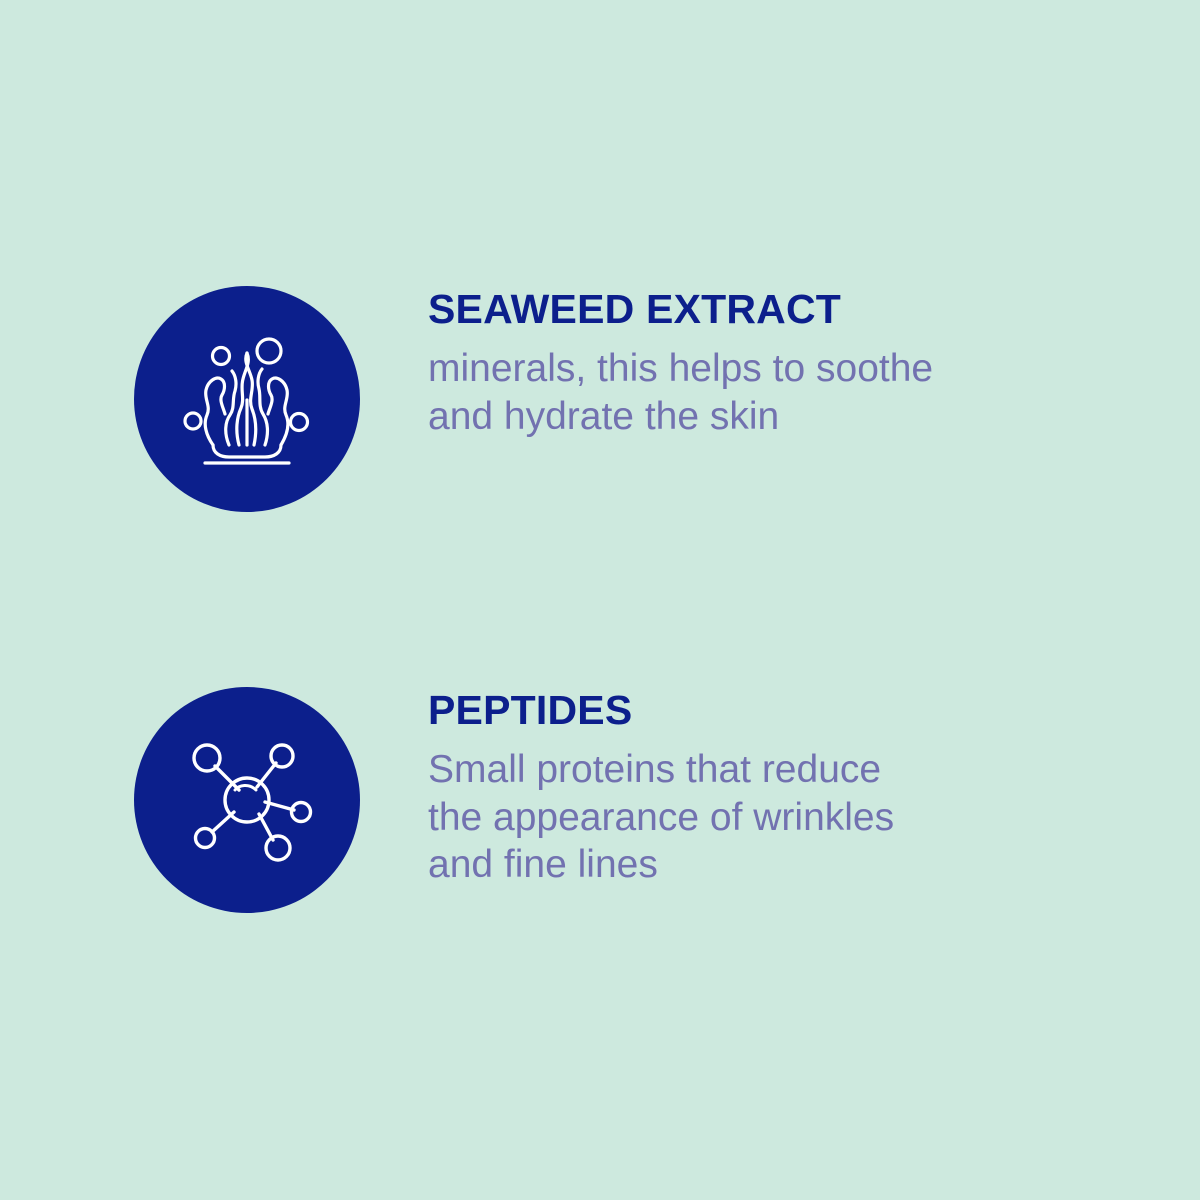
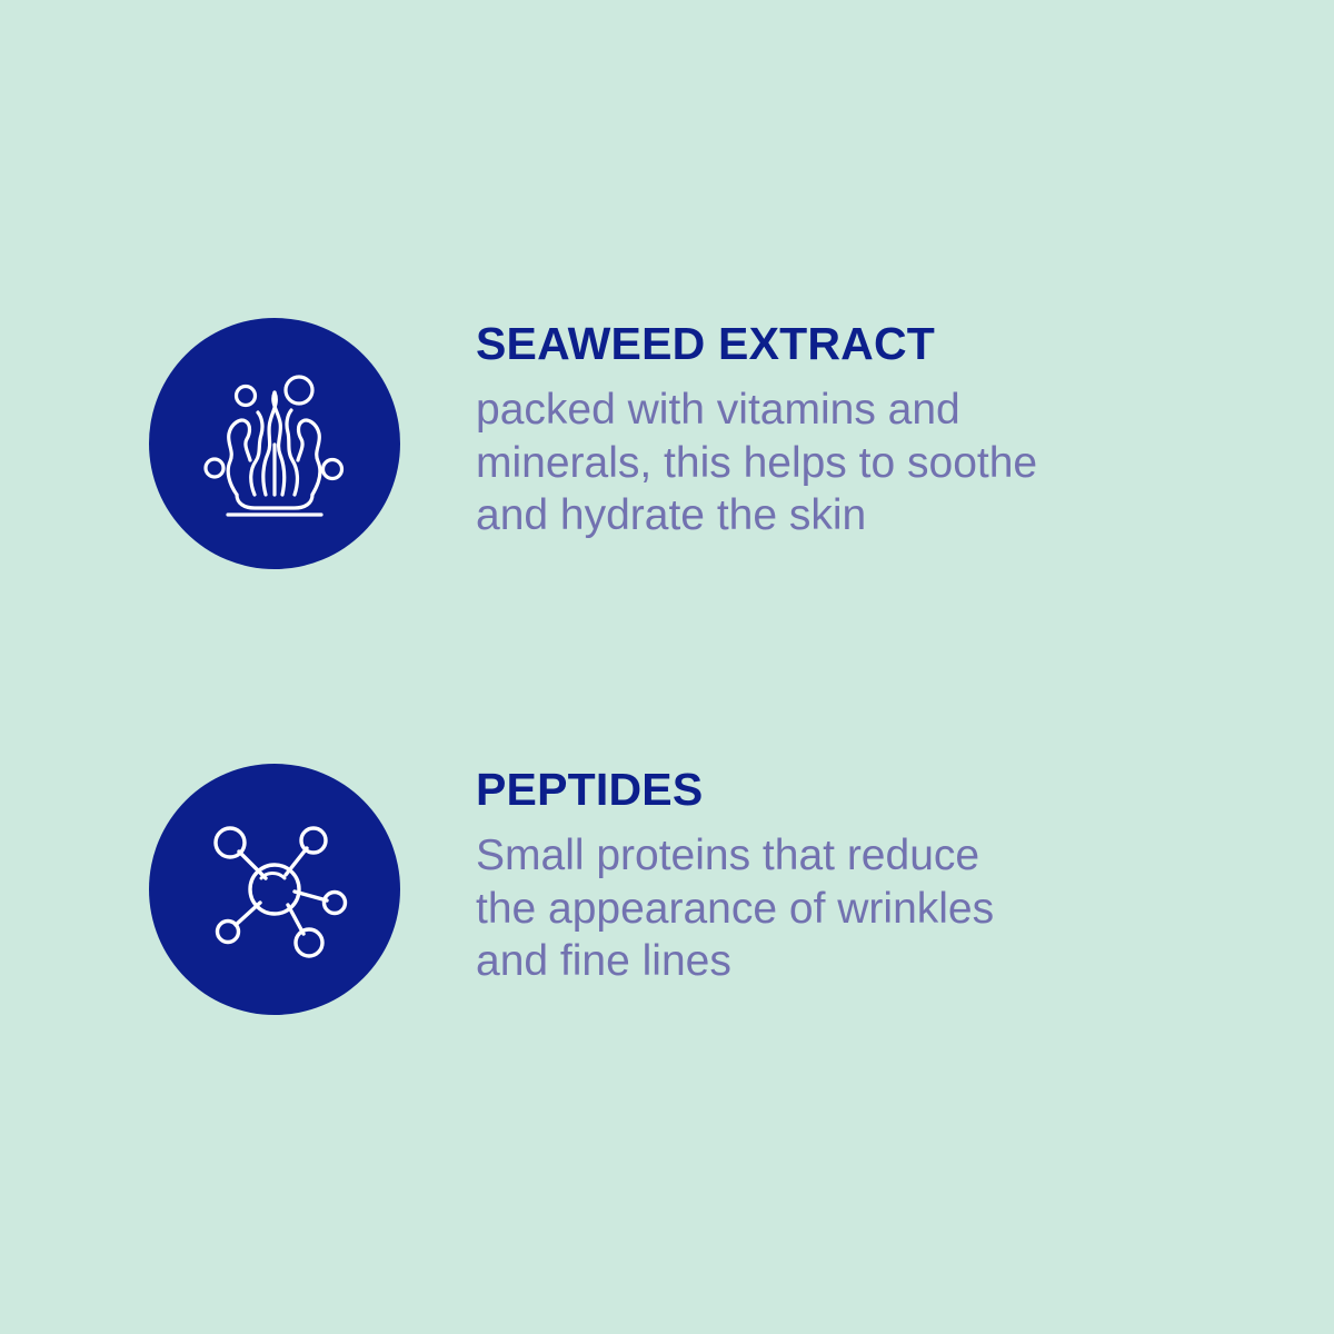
  SEAWEED EXTRACT
+ packed with vitamins and
  minerals, this helps to soothe
  and hydrate the skin
  PEPTIDES
  Small proteins that reduce
  the appearance of wrinkles
  and fine lines
